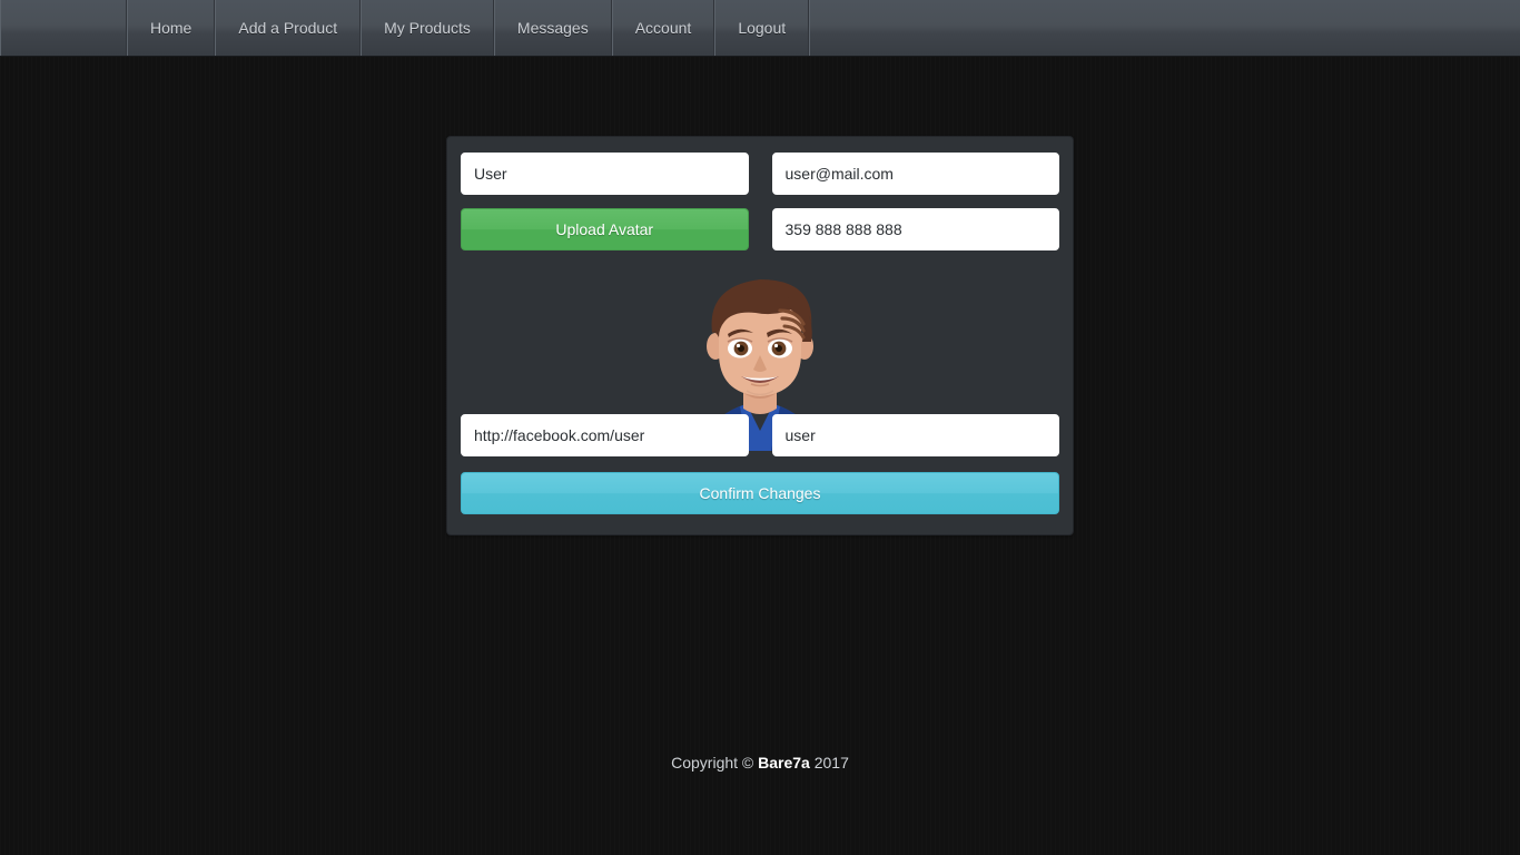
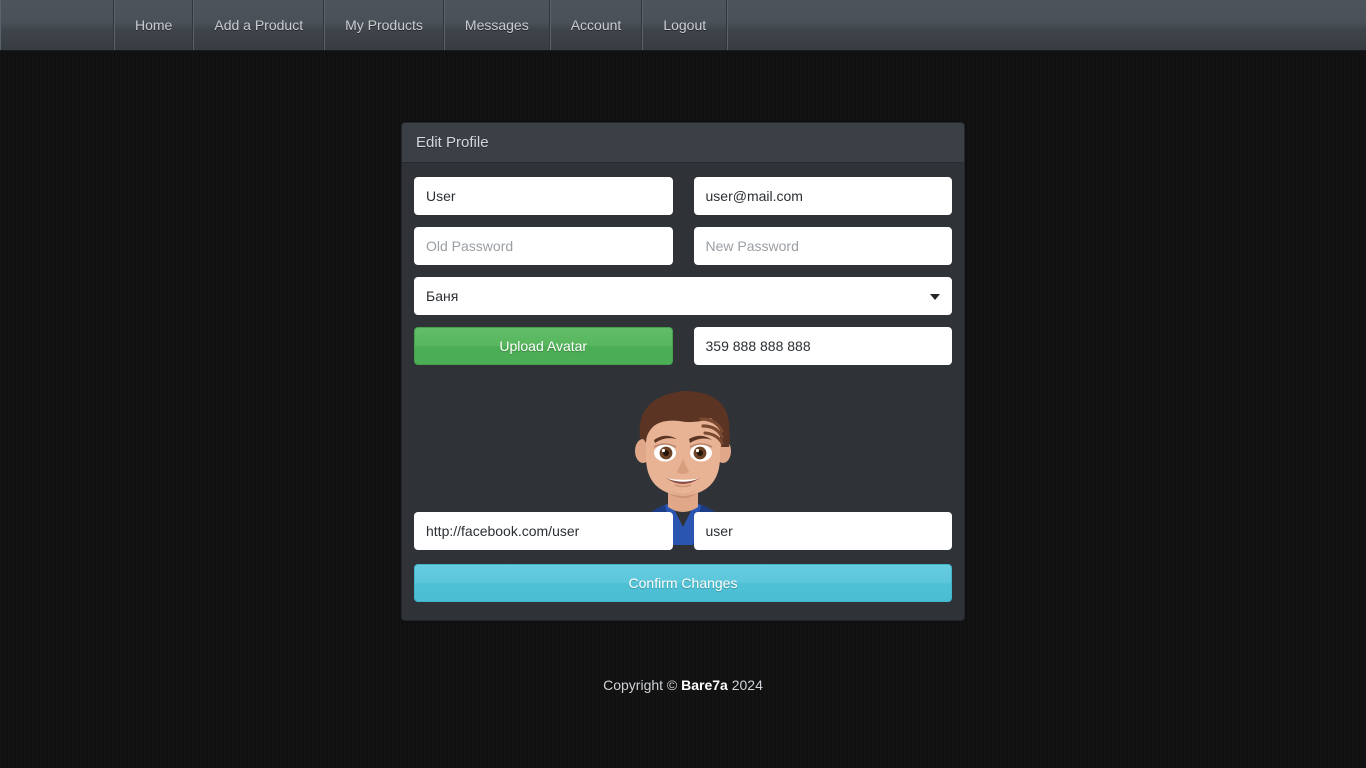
  Home
  Add a Product
  My Products
  Messages
  Account
  Logout
+ Edit Profile
  User
  user@mail.com
+ Old Password
+ New Password
+ Баня
  Upload Avatar
  359 888 888 888
  http://facebook.com/user
  user
  Confirm Changes
- Copyright © Bare7a 2017
+ Copyright © Bare7a 2024
